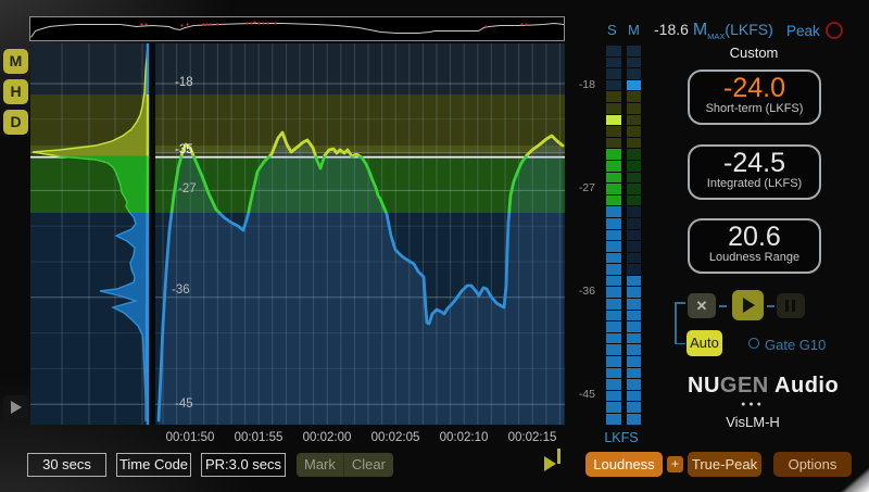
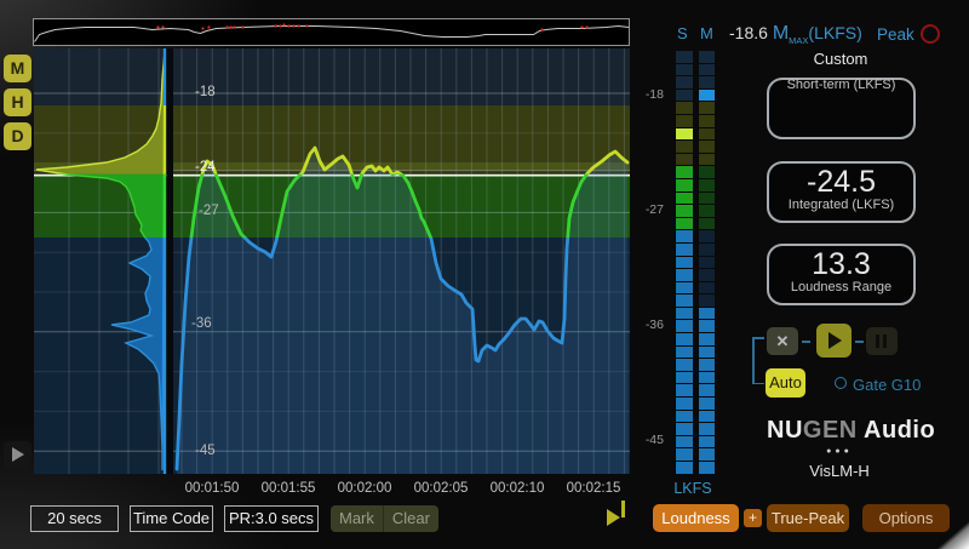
  M
  H
  D
  -18
- -35
+ -24
  -27
  -36
  -45
  00:01:50
  00:01:55
  00:02:00
  00:02:05
  00:02:10
  00:02:15
  S
  M
  -18
  -27
  -36
  -45
  LKFS
  -18.6 MMAX(LKFS)
  Peak
  Custom
- -24.0
  Short-term (LKFS)
  -24.5
  Integrated (LKFS)
- 20.6
+ 13.3
  Loudness Range
  ✕
  Auto
  Gate G10
  NUGEN Audio
  VisLM-H
- 30 secs
+ 20 secs
  Time Code
  PR:3.0 secs
  Mark
  Clear
  Loudness
  +
  True-Peak
  Options
